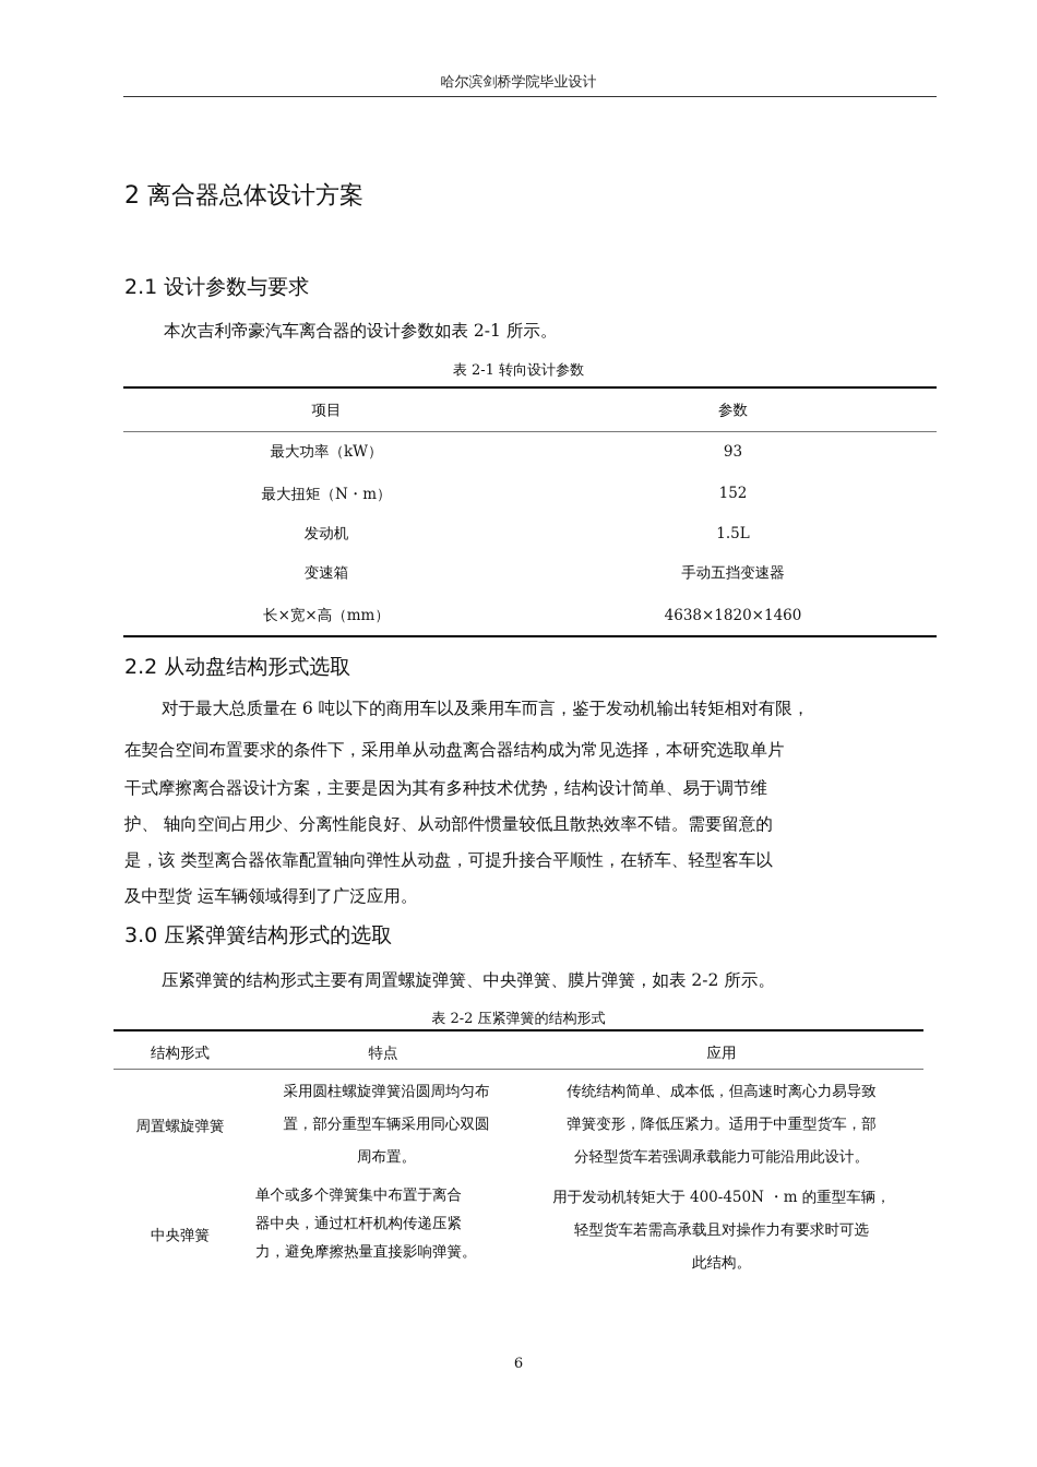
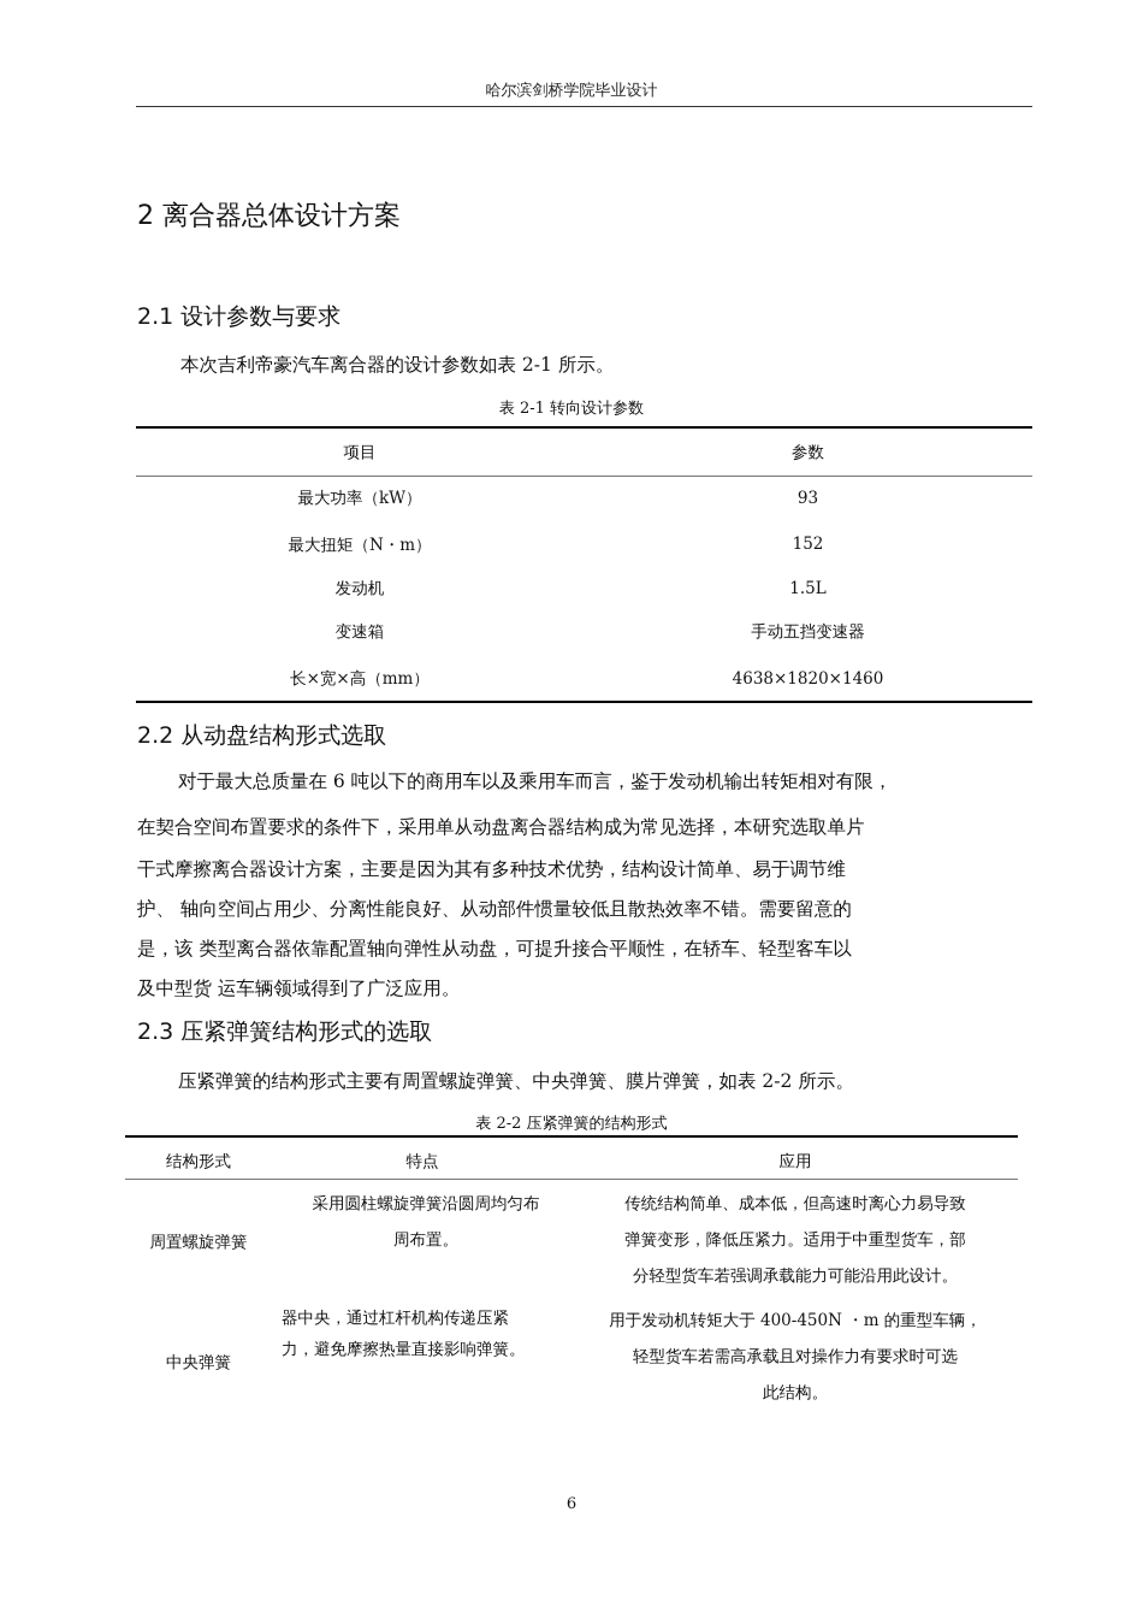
  哈尔滨剑桥学院毕业设计
  2 离合器总体设计方案
  2.1 设计参数与要求
  本次吉利帝豪汽车离合器的设计参数如表 2-1 所示。
  表 2-1 转向设计参数
  项目
  参数
  最大功率（kW）
  93
  最大扭矩（N・m）
  152
  发动机
  1.5L
  变速箱
  手动五挡变速器
  长×宽×高（mm）
  4638×1820×1460
  2.2 从动盘结构形式选取
  对于最大总质量在 6 吨以下的商用车以及乘用车而言，鉴于发动机输出转矩相对有限，
  在契合空间布置要求的条件下，采用单从动盘离合器结构成为常见选择，本研究选取单片
  干式摩擦离合器设计方案，主要是因为其有多种技术优势，结构设计简单、易于调节维
  护、 轴向空间占用少、分离性能良好、从动部件惯量较低且散热效率不错。需要留意的
  是，该 类型离合器依靠配置轴向弹性从动盘，可提升接合平顺性，在轿车、轻型客车以
  及中型货 运车辆领域得到了广泛应用。
- 3.0 压紧弹簧结构形式的选取
+ 2.3 压紧弹簧结构形式的选取
  压紧弹簧的结构形式主要有周置螺旋弹簧、中央弹簧、膜片弹簧，如表 2-2 所示。
  表 2-2 压紧弹簧的结构形式
  结构形式
  特点
  应用
  周置螺旋弹簧
  采用圆柱螺旋弹簧沿圆周均匀布
- 置，部分重型车辆采用同心双圆
  周布置。
  传统结构简单、成本低，但高速时离心力易导致
  弹簧变形，降低压紧力。适用于中重型货车，部
  分轻型货车若强调承载能力可能沿用此设计。
  中央弹簧
- 单个或多个弹簧集中布置于离合
  器中央，通过杠杆机构传递压紧
  力，避免摩擦热量直接影响弹簧。
  用于发动机转矩大于 400-450N ・m 的重型车辆，
  轻型货车若需高承载且对操作力有要求时可选
  此结构。
  6
